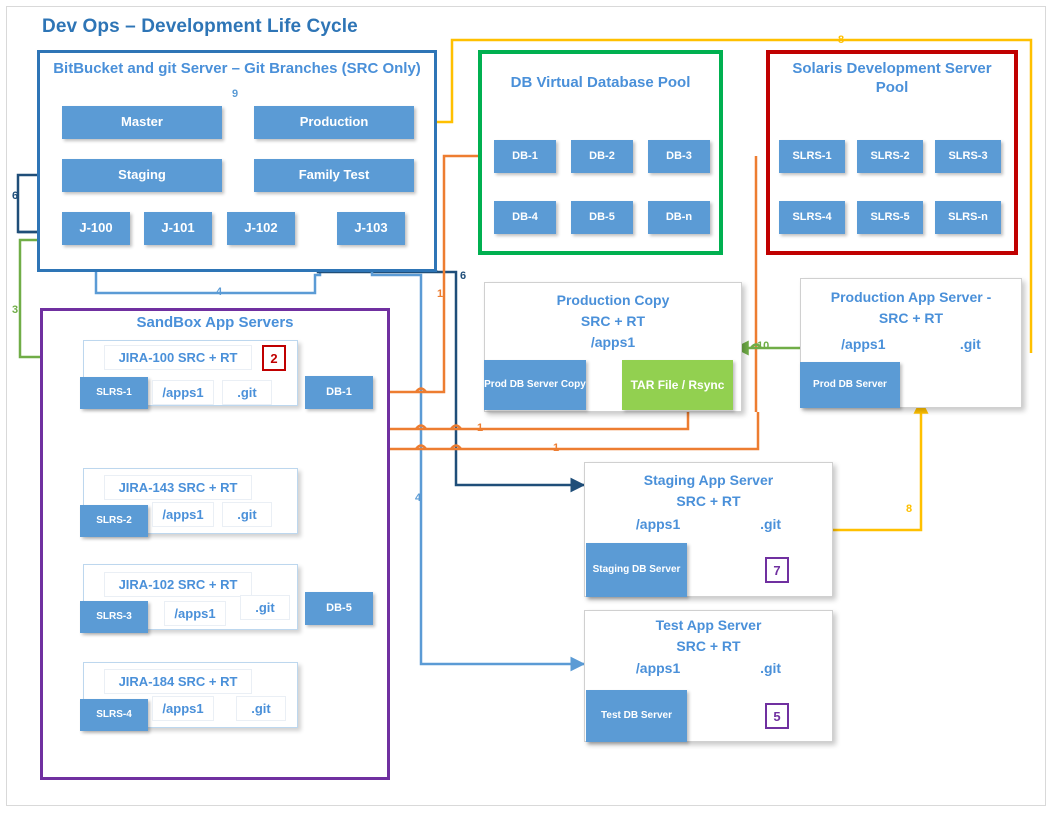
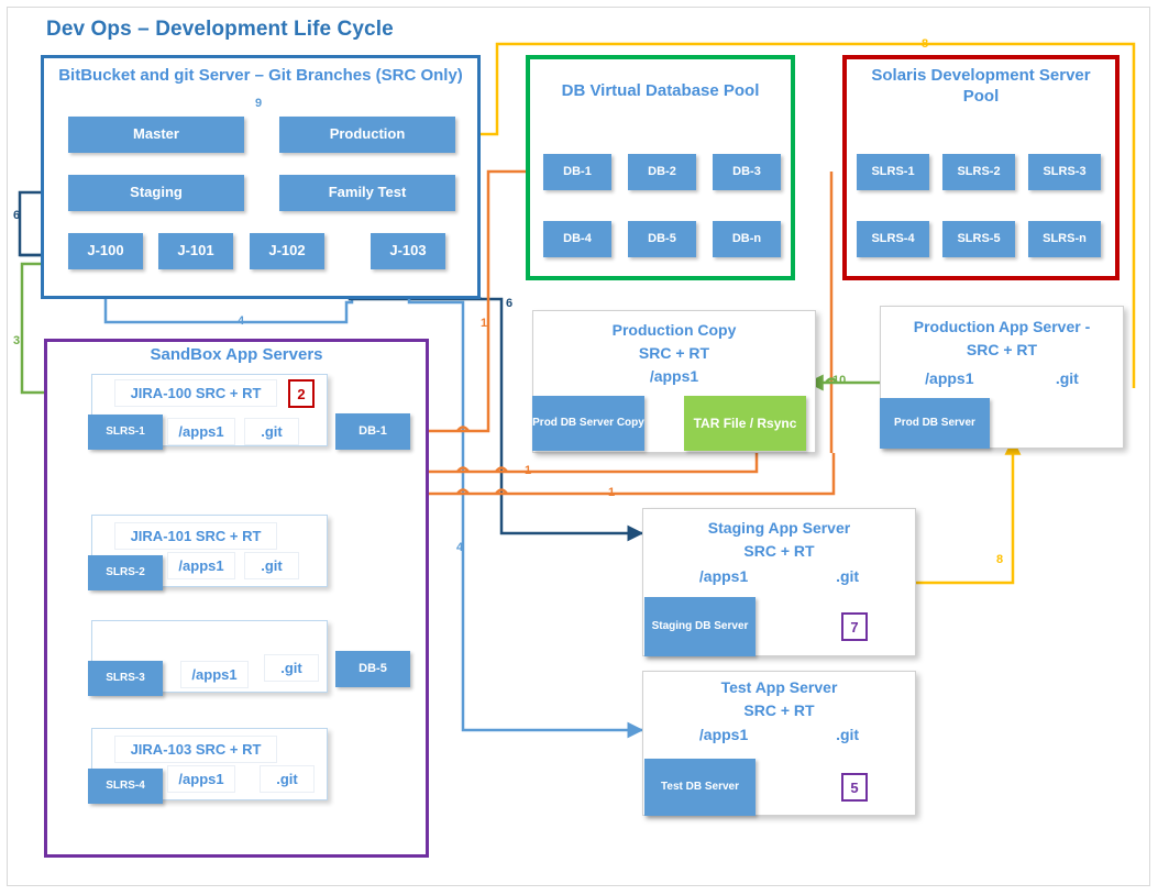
  Dev Ops – Development Life Cycle
  BitBucket and git Server – Git Branches (SRC Only)
  Master
  Production
  Staging
  Family Test
  J-100
  J-101
  J-102
  J-103
  DB Virtual Database Pool
  DB-1
  DB-2
  DB-3
  DB-4
  DB-5
  DB-n
  Solaris Development Server Pool
  SLRS-1
  SLRS-2
  SLRS-3
  SLRS-4
  SLRS-5
  SLRS-n
  SandBox App Servers
  JIRA-100 SRC + RT
  2
  SLRS-1
  /apps1
  .git
  DB-1
- JIRA-143 SRC + RT
+ JIRA-101 SRC + RT
  SLRS-2
  /apps1
  .git
- JIRA-102 SRC + RT
  SLRS-3
  /apps1
  .git
  DB-5
- JIRA-184 SRC + RT
+ JIRA-103 SRC + RT
  SLRS-4
  /apps1
  .git
  Production Copy
  SRC + RT
  /apps1
  Prod DB Server Copy
  TAR File / Rsync
  Production App Server -
  SRC + RT
  /apps1
  .git
  Prod DB Server
  Staging App Server
  SRC + RT
  /apps1
  .git
  Staging DB Server
  7
  Test App Server
  SRC + RT
  /apps1
  .git
  Test DB Server
  5
  9
  6
  3
  4
  4
  6
  1
  1
  1
  8
  8
  10
